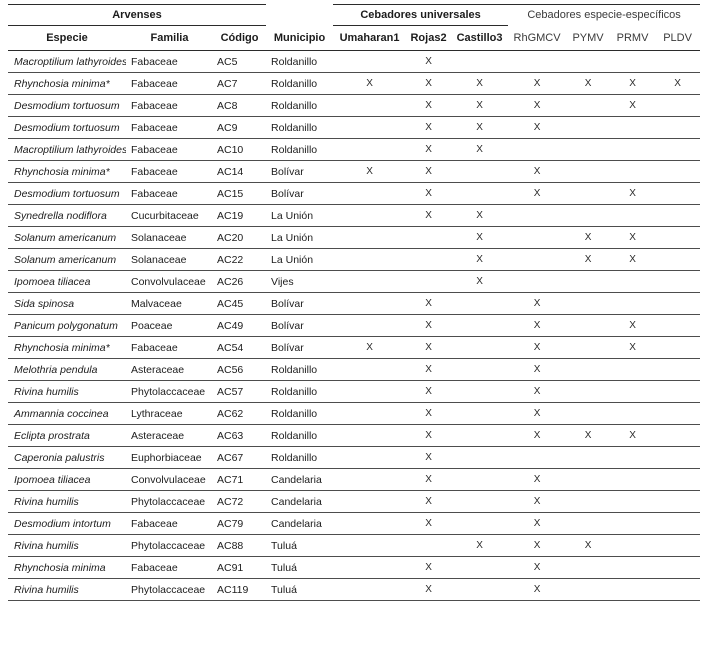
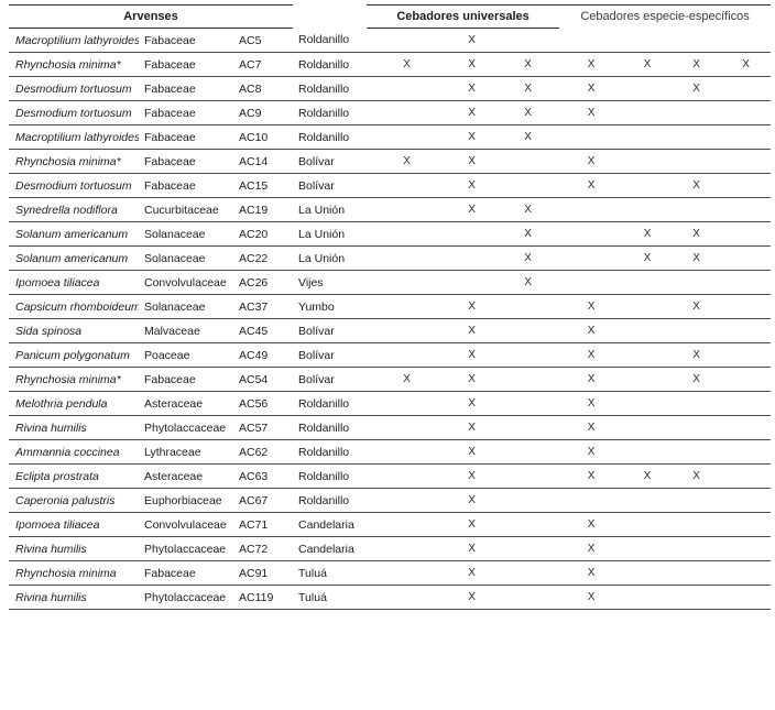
  Arvenses		Cebadores universales	Cebadores especie-específicos
- Especie	Familia	Código	Municipio	Umaharan1	Rojas2	Castillo3	RhGMCV	PYMV	PRMV	PLDV
  Macroptilium lathyroides	Fabaceae	AC5	Roldanillo		X
  Rhynchosia minima*	Fabaceae	AC7	Roldanillo	X	X	X	X	X	X	X
  Desmodium tortuosum	Fabaceae	AC8	Roldanillo		X	X	X		X
  Desmodium tortuosum	Fabaceae	AC9	Roldanillo		X	X	X
  Macroptilium lathyroides	Fabaceae	AC10	Roldanillo		X	X
  Rhynchosia minima*	Fabaceae	AC14	Bolívar	X	X		X
  Desmodium tortuosum	Fabaceae	AC15	Bolívar		X		X		X
  Synedrella nodiflora	Cucurbitaceae	AC19	La Unión		X	X
  Solanum americanum	Solanaceae	AC20	La Unión			X		X	X
  Solanum americanum	Solanaceae	AC22	La Unión			X		X	X
  Ipomoea tiliacea	Convolvulaceae	AC26	Vijes			X
+ Capsicum rhomboideum	Solanaceae	AC37	Yumbo		X		X		X
  Sida spinosa	Malvaceae	AC45	Bolívar		X		X
  Panicum polygonatum	Poaceae	AC49	Bolívar		X		X		X
  Rhynchosia minima*	Fabaceae	AC54	Bolívar	X	X		X		X
  Melothria pendula	Asteraceae	AC56	Roldanillo		X		X
  Rivina humilis	Phytolaccaceae	AC57	Roldanillo		X		X
  Ammannia coccinea	Lythraceae	AC62	Roldanillo		X		X
  Eclipta prostrata	Asteraceae	AC63	Roldanillo		X		X	X	X
  Caperonia palustris	Euphorbiaceae	AC67	Roldanillo		X
  Ipomoea tiliacea	Convolvulaceae	AC71	Candelaria		X		X
  Rivina humilis	Phytolaccaceae	AC72	Candelaria		X		X
- Desmodium intortum	Fabaceae	AC79	Candelaria		X		X
- Rivina humilis	Phytolaccaceae	AC88	Tuluá			X	X	X
  Rhynchosia minima	Fabaceae	AC91	Tuluá		X		X
  Rivina humilis	Phytolaccaceae	AC119	Tuluá		X		X
